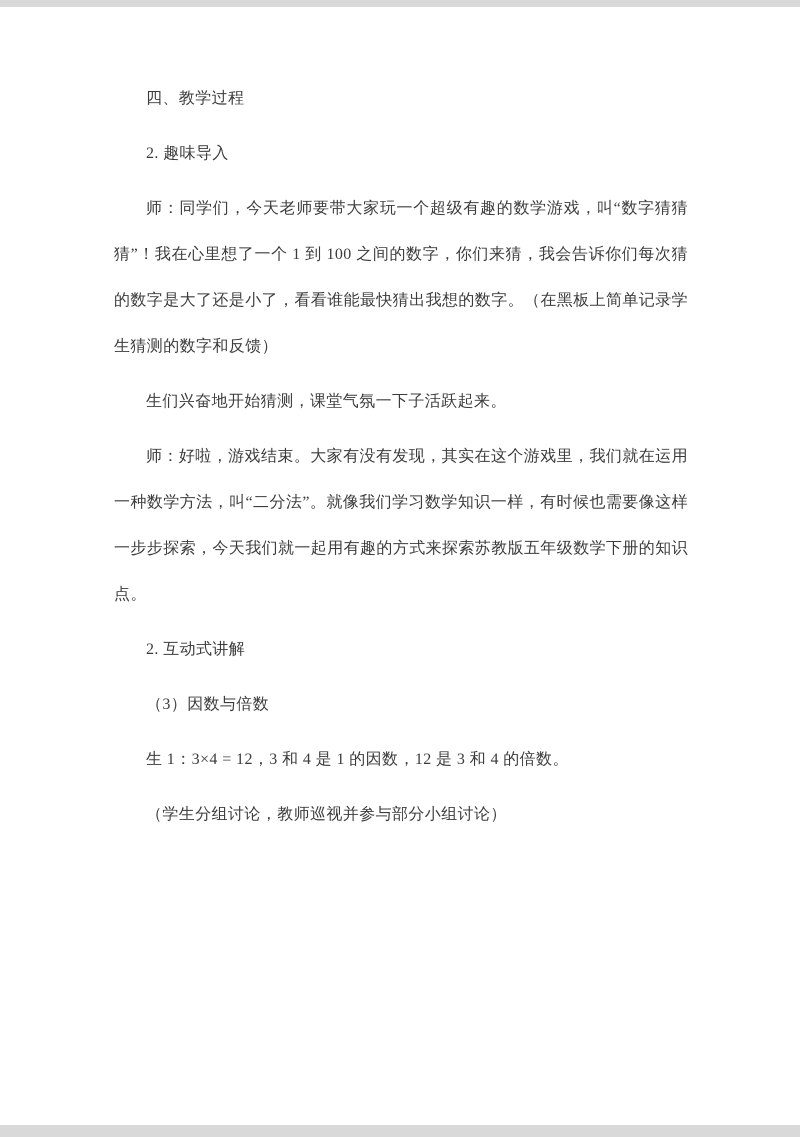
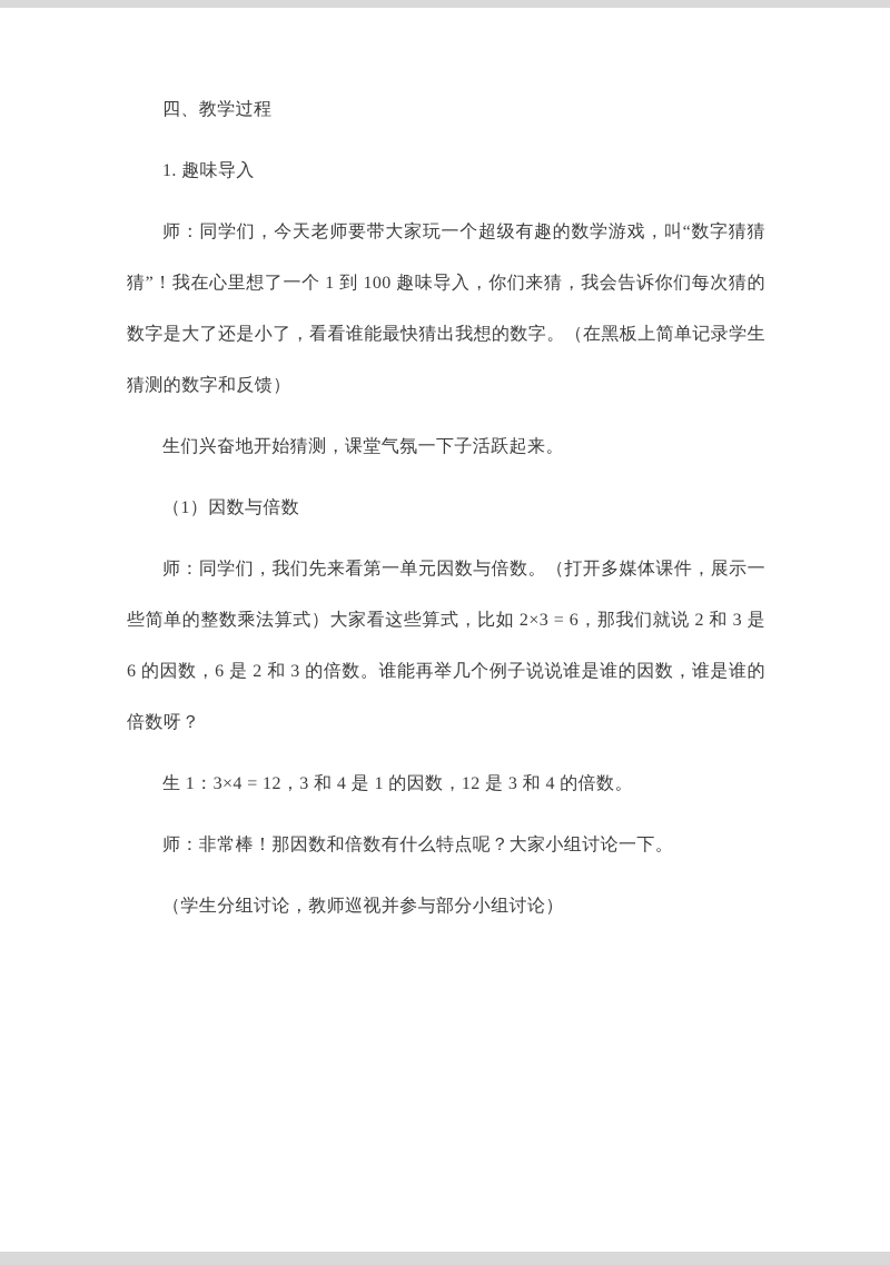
  四、教学过程
- 2. 趣味导入
+ 1. 趣味导入
- 师：同学们，今天老师要带大家玩一个超级有趣的数学游戏，叫“数字猜猜猜”！我在心里想了一个 1 到 100 之间的数字，你们来猜，我会告诉你们每次猜的数字是大了还是小了，看看谁能最快猜出我想的数字。（在黑板上简单记录学生猜测的数字和反馈）
+ 师：同学们，今天老师要带大家玩一个超级有趣的数学游戏，叫“数字猜猜猜”！我在心里想了一个 1 到 100 趣味导入，你们来猜，我会告诉你们每次猜的数字是大了还是小了，看看谁能最快猜出我想的数字。（在黑板上简单记录学生猜测的数字和反馈）
  生们兴奋地开始猜测，课堂气氛一下子活跃起来。
- 师：好啦，游戏结束。大家有没有发现，其实在这个游戏里，我们就在运用一种数学方法，叫“二分法”。就像我们学习数学知识一样，有时候也需要像这样一步步探索，今天我们就一起用有趣的方式来探索苏教版五年级数学下册的知识点。
- 2. 互动式讲解
- （3）因数与倍数
+ （1）因数与倍数
+ 师：同学们，我们先来看第一单元因数与倍数。（打开多媒体课件，展示一些简单的整数乘法算式）大家看这些算式，比如 2×3 = 6，那我们就说 2 和 3 是 6 的因数，6 是 2 和 3 的倍数。谁能再举几个例子说说谁是谁的因数，谁是谁的倍数呀？
  生 1：3×4 = 12，3 和 4 是 1 的因数，12 是 3 和 4 的倍数。
+ 师：非常棒！那因数和倍数有什么特点呢？大家小组讨论一下。
  （学生分组讨论，教师巡视并参与部分小组讨论）
